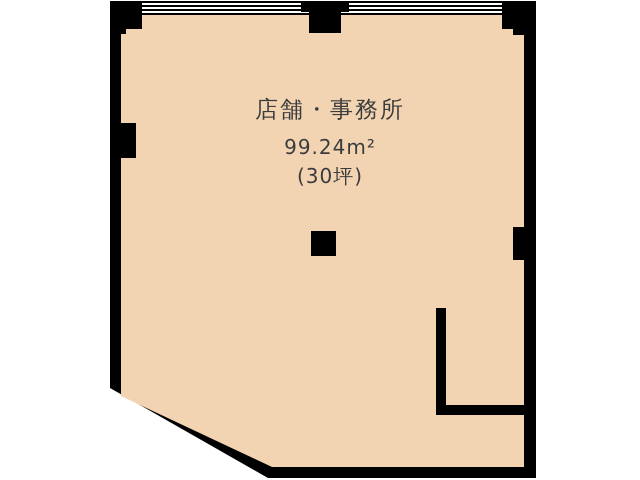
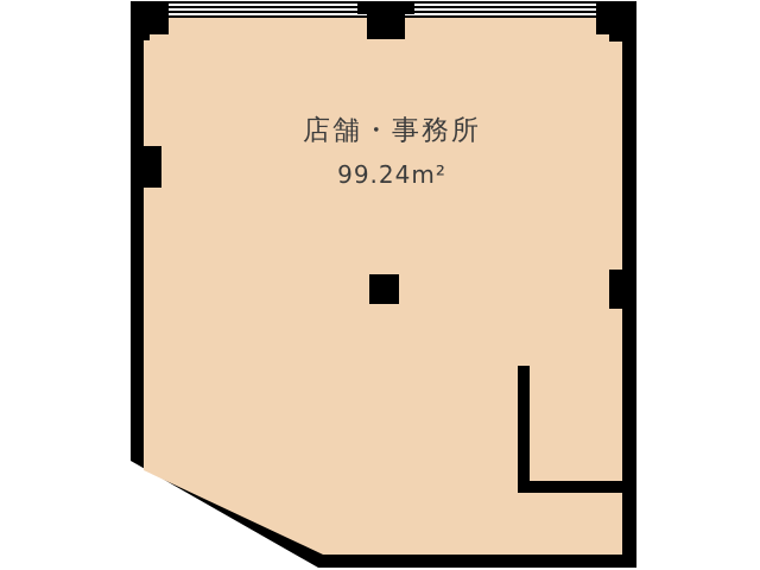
  店舗・事務所
  99.24m²
- (30坪)
